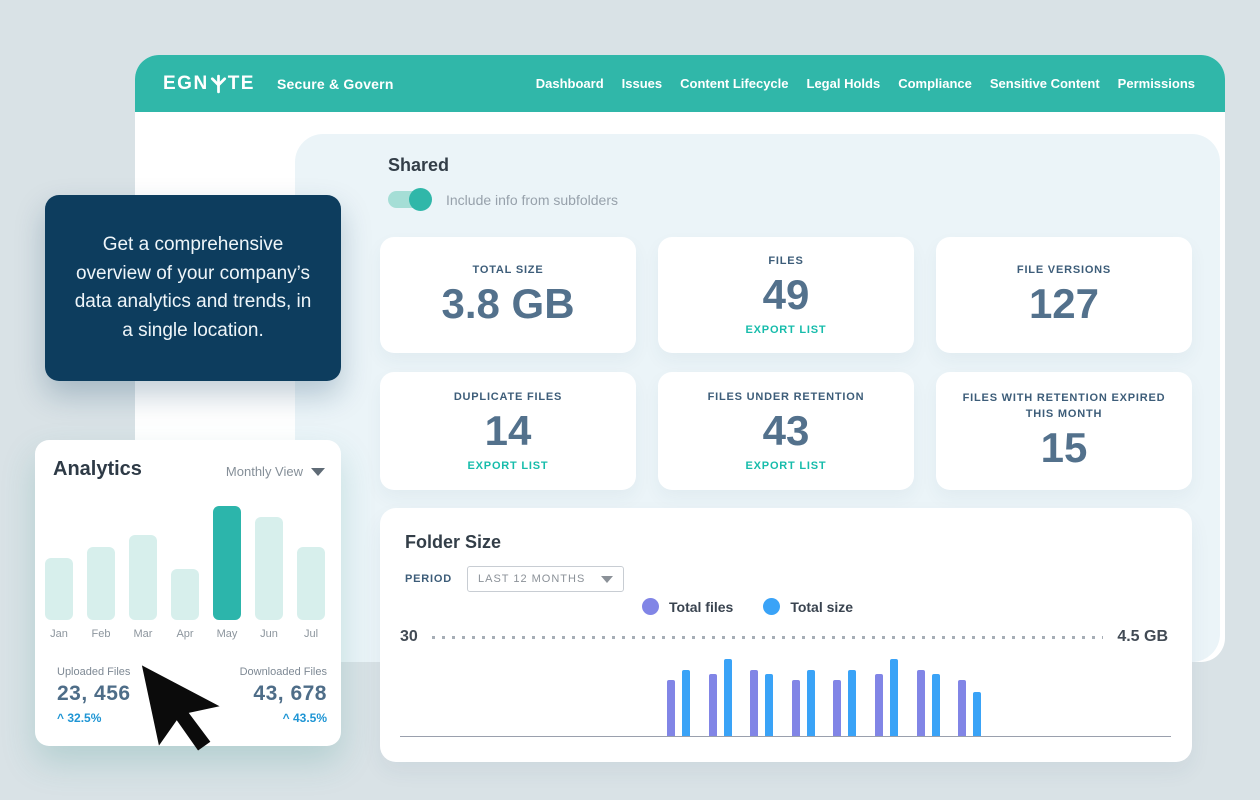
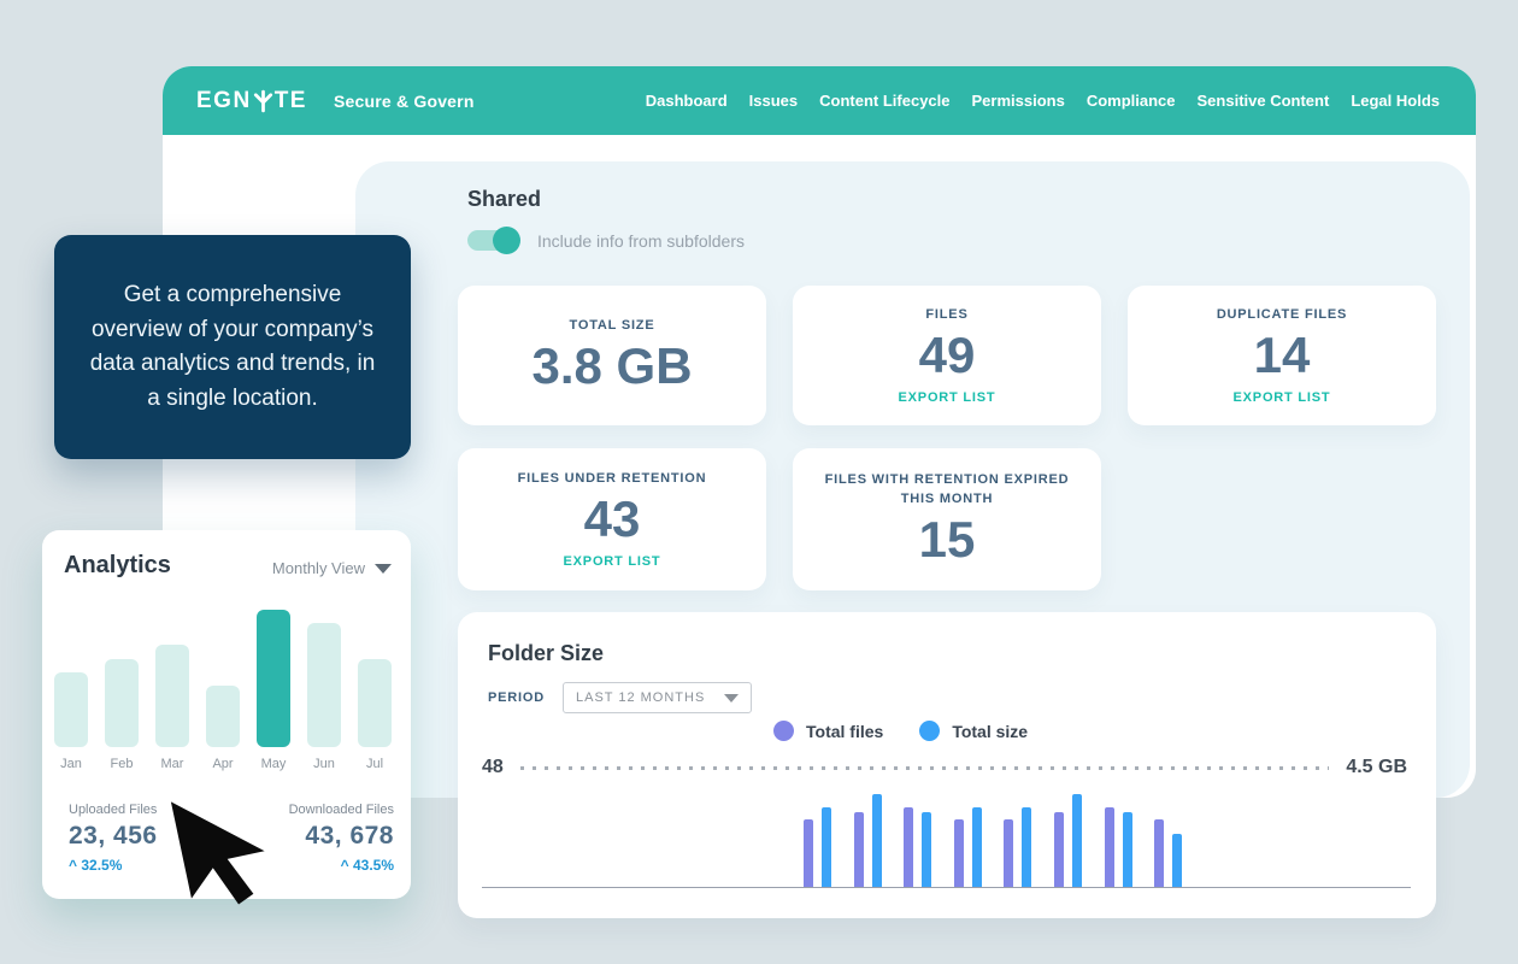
  EGN
  TE
  Secure & Govern
  Dashboard
  Issues
  Content Lifecycle
- Legal Holds
+ Permissions
  Compliance
  Sensitive Content
- Permissions
+ Legal Holds
  Shared
  Include info from subfolders
  TOTAL SIZE
  3.8 GB
  FILES
  49
  EXPORT LIST
- FILE VERSIONS
- 127
  DUPLICATE FILES
  14
  EXPORT LIST
  FILES UNDER RETENTION
  43
  EXPORT LIST
  FILES WITH RETENTION EXPIRED THIS MONTH
  15
  Folder Size
  PERIOD
  LAST 12 MONTHS
  Total files
  Total size
- 30
+ 48
  4.5 GB
  Get a comprehensive overview of your company’s data analytics and trends, in a single location.
  Analytics
  Monthly View
  Jan
  Feb
  Mar
  Apr
  May
  Jun
  Jul
  Uploaded Files
  23, 456
  ^ 32.5%
  Downloaded Files
  43, 678
  ^ 43.5%
